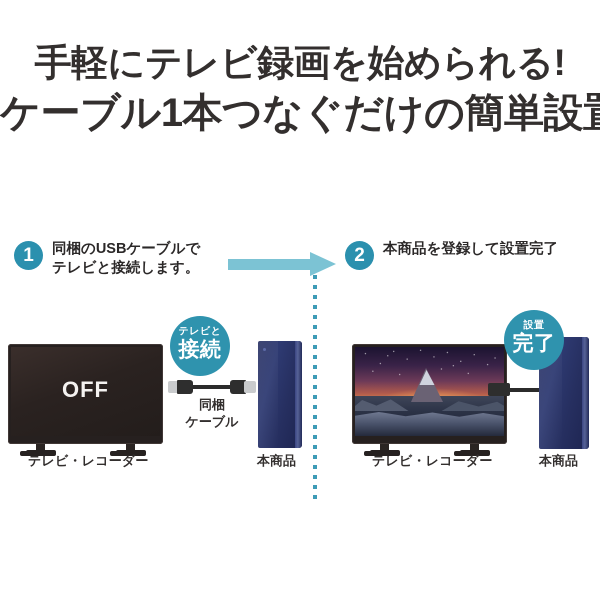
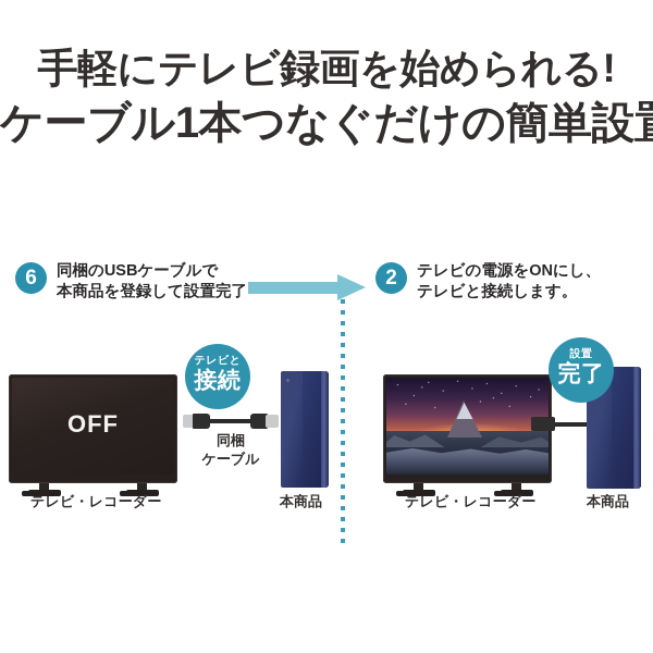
  手軽にテレビ録画を始められる!
  ケーブル1本つなぐだけの簡単設
- 1
+ 6
  同梱のUSBケーブルで
- テレビと接続します。
+ 本商品を登録して設置完了
  2
+ テレビの電源をONにし、
- 本商品を登録して設置完了
+ テレビと接続します。
  OFF
  テレビ・レコーダー
  同梱
  ケーブル
  本商品
  テレビと
  接続
  テレビ・レコーダー
  本商品
  設置
  完了
